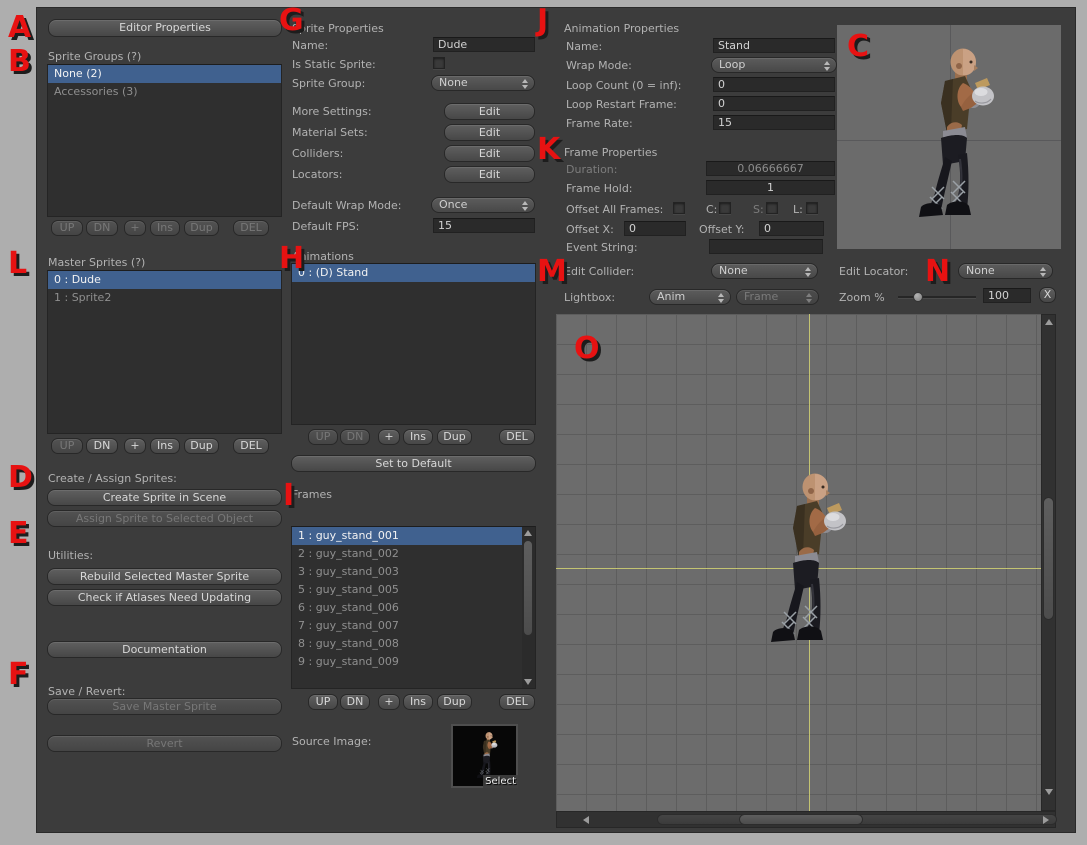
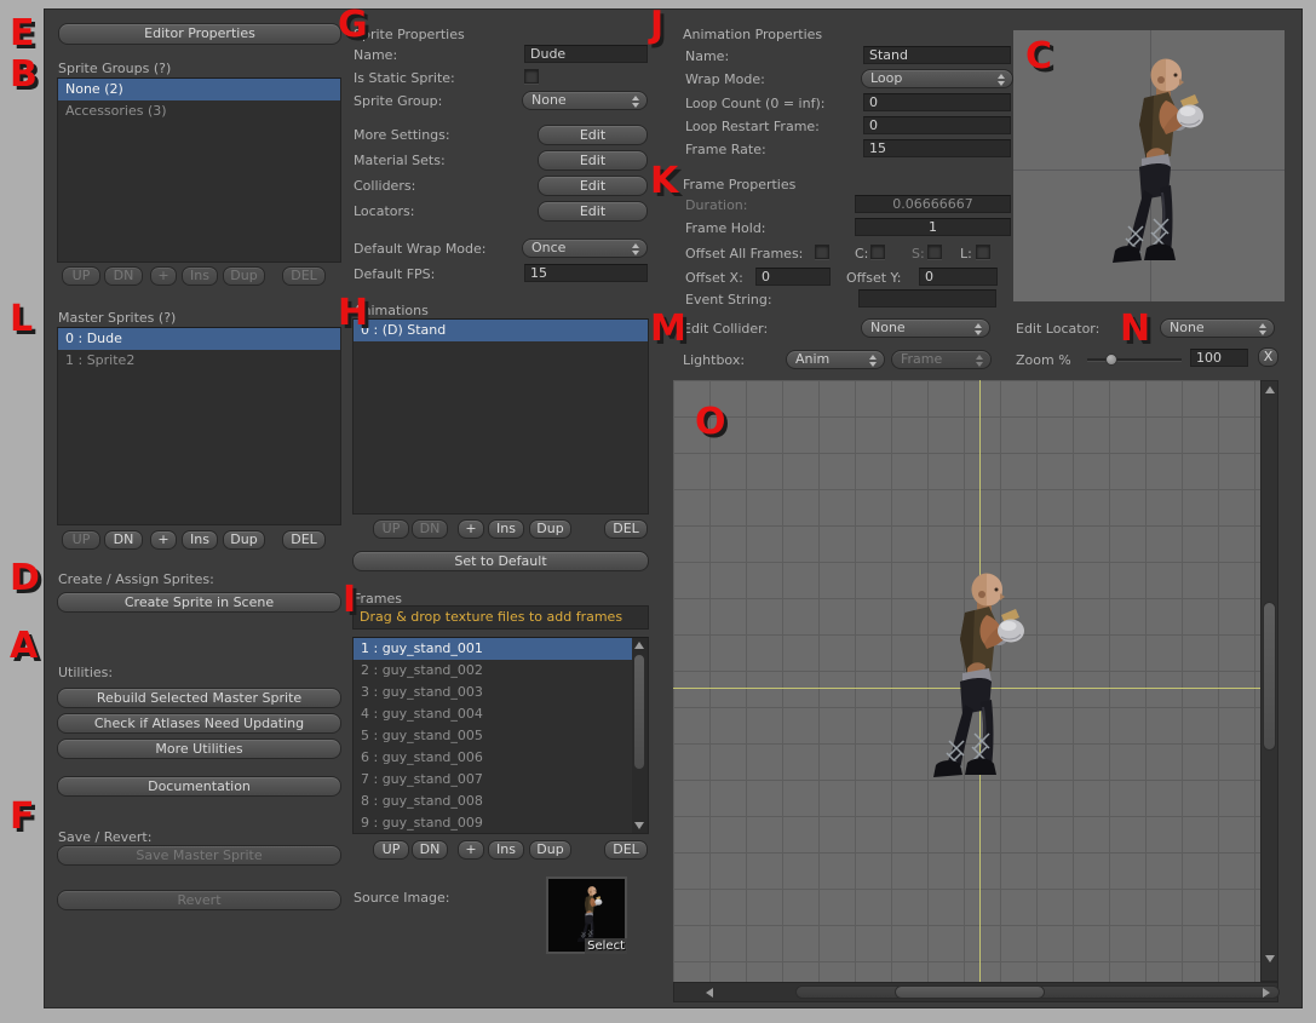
  Editor Properties
  Sprite Groups (?)
  None (2)
  Accessories (3)
  UP
  DN
  +
  Ins
  Dup
  DEL
  Master Sprites (?)
  0 : Dude
  1 : Sprite2
  UP
  DN
  +
  Ins
  Dup
  DEL
  Create / Assign Sprites:
  Create Sprite in Scene
- Assign Sprite to Selected Object
  Utilities:
  Rebuild Selected Master Sprite
  Check if Atlases Need Updating
+ More Utilities
  Documentation
  Save / Revert:
  Save Master Sprite
  Revert
  Sprite Properties
  Name:
  Dude
  Is Static Sprite:
  Sprite Group:
  None
  More Settings:
  Edit
  Material Sets:
  Edit
  Colliders:
  Edit
  Locators:
  Edit
  Default Wrap Mode:
  Once
  Default FPS:
  15
  Animations
  0 : (D) Stand
  UP
  DN
  +
  Ins
  Dup
  DEL
  Set to Default
  Frames
+ Drag & drop texture files to add frames
  1 : guy_stand_001
  2 : guy_stand_002
  3 : guy_stand_003
+ 4 : guy_stand_004
  5 : guy_stand_005
  6 : guy_stand_006
  7 : guy_stand_007
  8 : guy_stand_008
  9 : guy_stand_009
  UP
  DN
  +
  Ins
  Dup
  DEL
  Source Image:
  Select
  Animation Properties
  Name:
  Stand
  Wrap Mode:
  Loop
  Loop Count (0 = inf):
  0
  Loop Restart Frame:
  0
  Frame Rate:
  15
  Frame Properties
  Duration:
  0.06666667
  Frame Hold:
  1
  Offset All Frames:
  C:
  S:
  L:
  Offset X:
  0
  Offset Y:
  0
  Event String:
  Edit Collider:
  None
  Edit Locator:
  None
  Lightbox:
  Anim
  Frame
  Zoom %
  100
  X
- A
+ E
  B
  L
  D
- E
+ A
  F
  G
  H
  I
  J
  K
  C
  M
  N
  O
